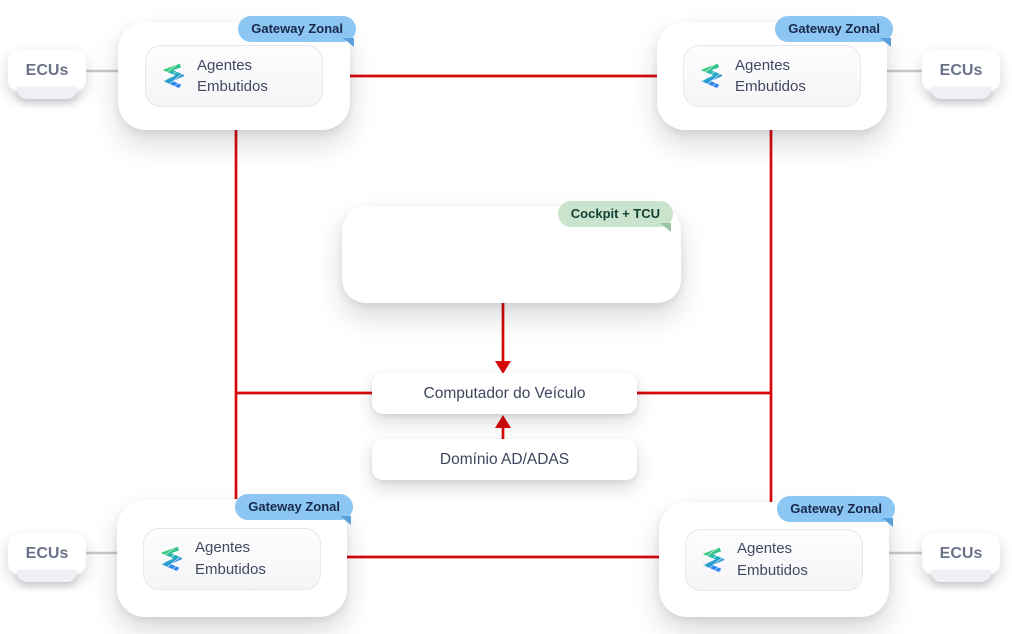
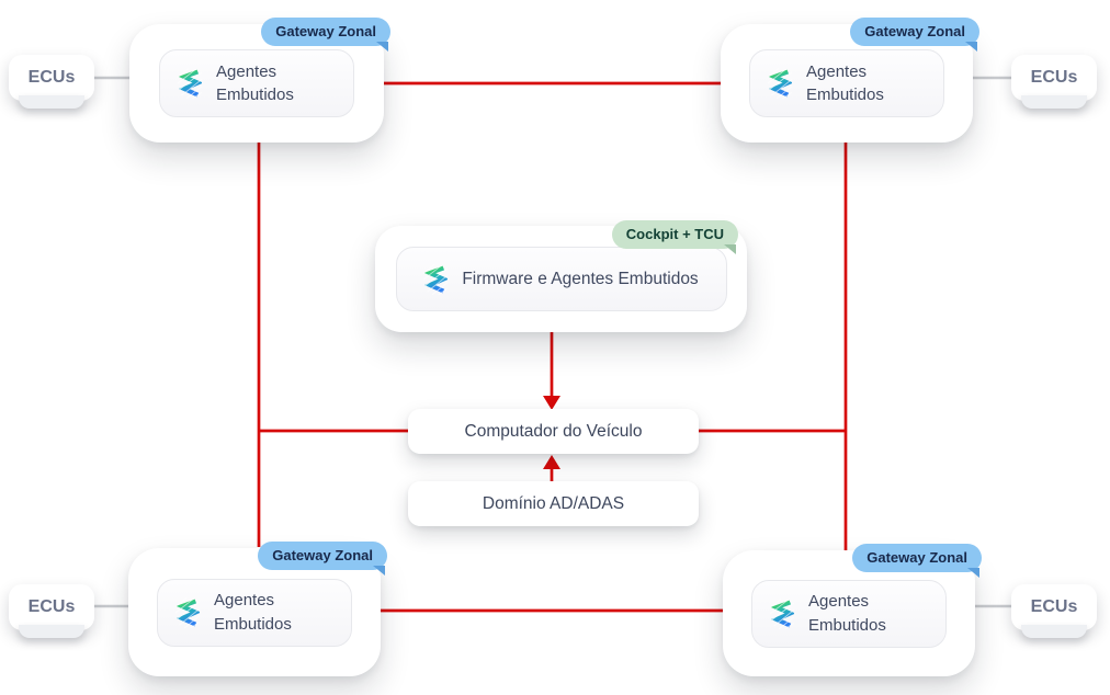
  Gateway Zonal
  Agentes Embutidos
  Gateway Zonal
  Agentes Embutidos
  Cockpit + TCU
+ Firmware e Agentes Embutidos
  Gateway Zonal
  Agentes Embutidos
  Gateway Zonal
  Agentes Embutidos
  Computador do Veículo
  Domínio AD/ADAS
  ECUs
  ECUs
  ECUs
  ECUs
